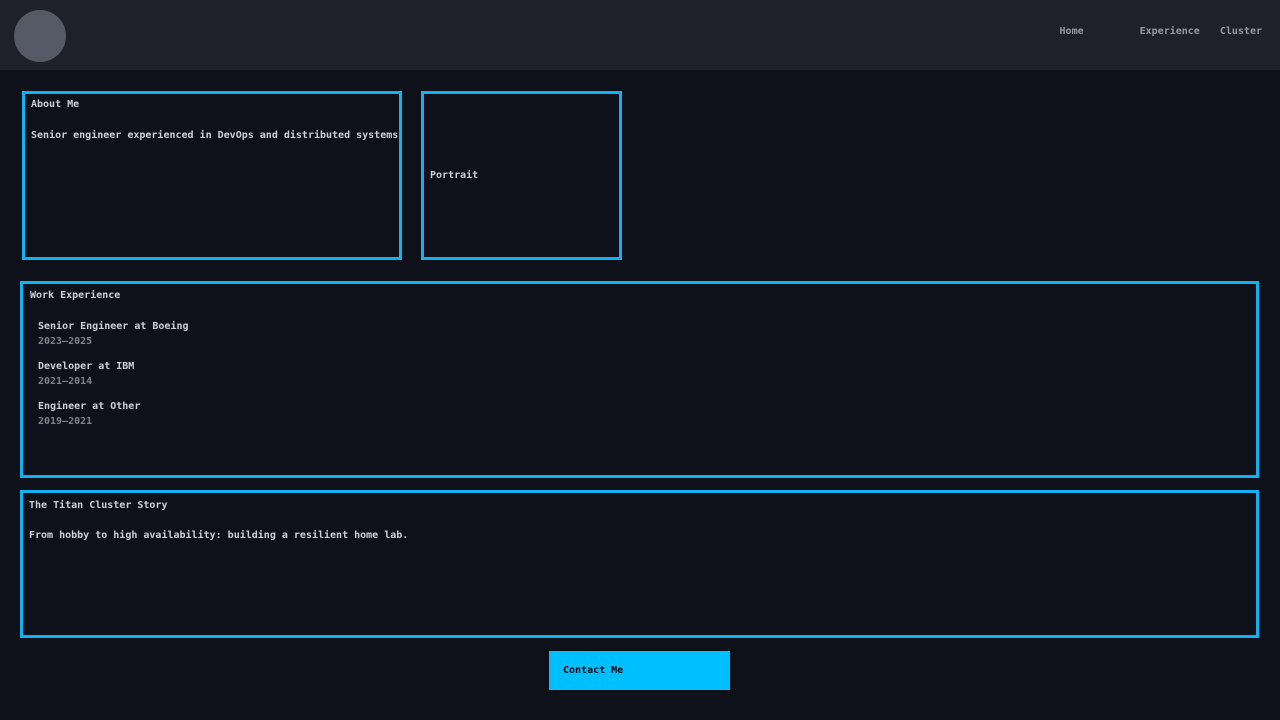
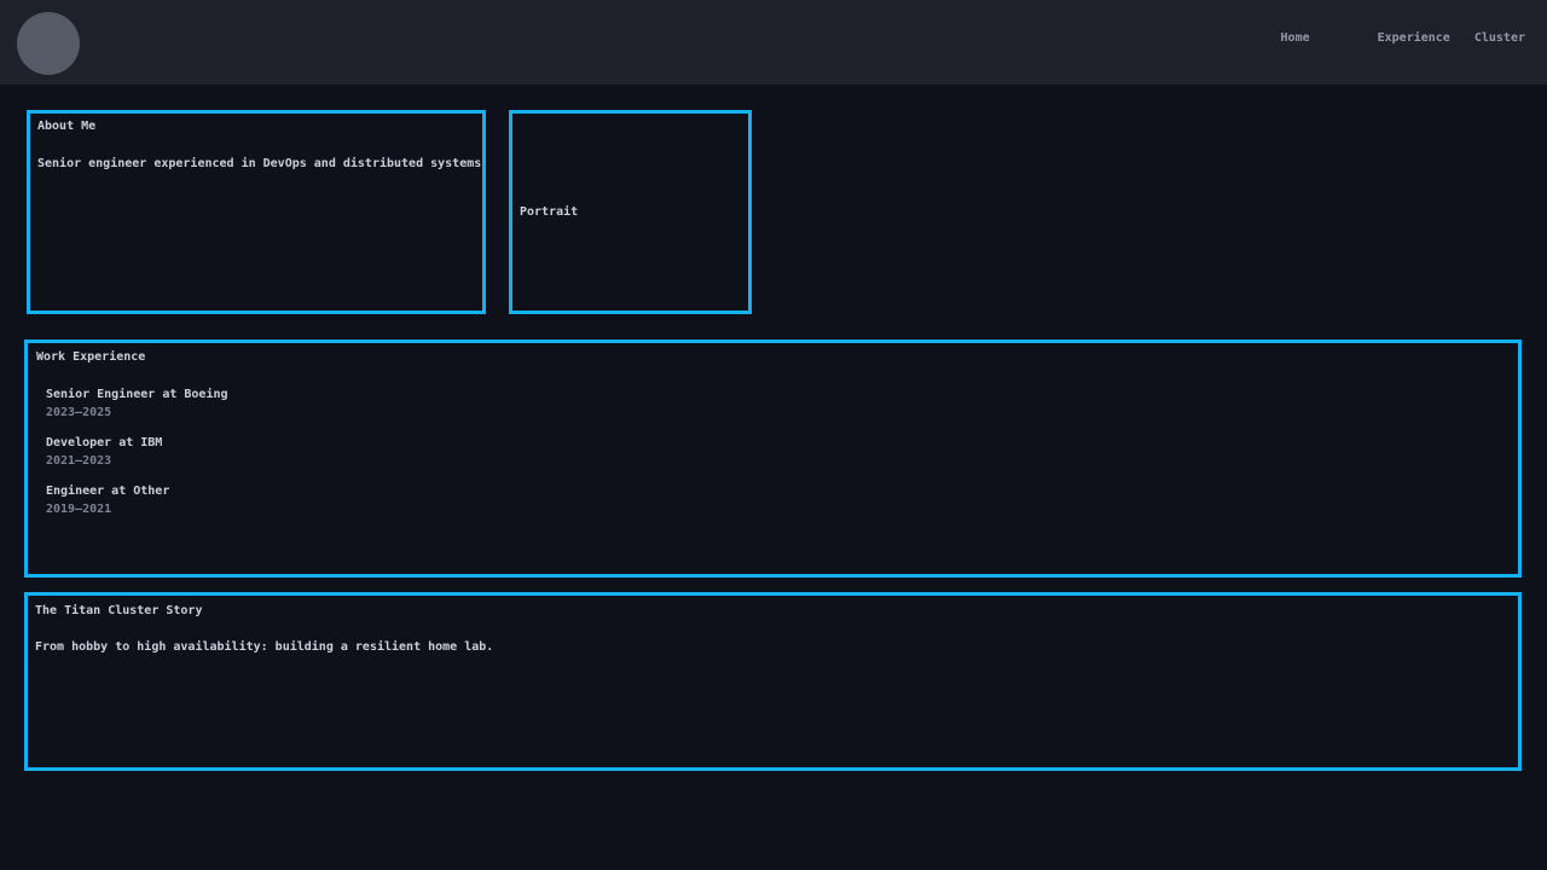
  Home
  Experience
  Cluster
  About Me
  Senior engineer experienced in DevOps and distributed systems
  Portrait
  Work Experience
  Senior Engineer at Boeing
  2023–2025
  Developer at IBM
- 2021–2014
+ 2021–2023
  Engineer at Other
  2019–2021
  The Titan Cluster Story
  From hobby to high availability: building a resilient home lab.
- Contact Me
